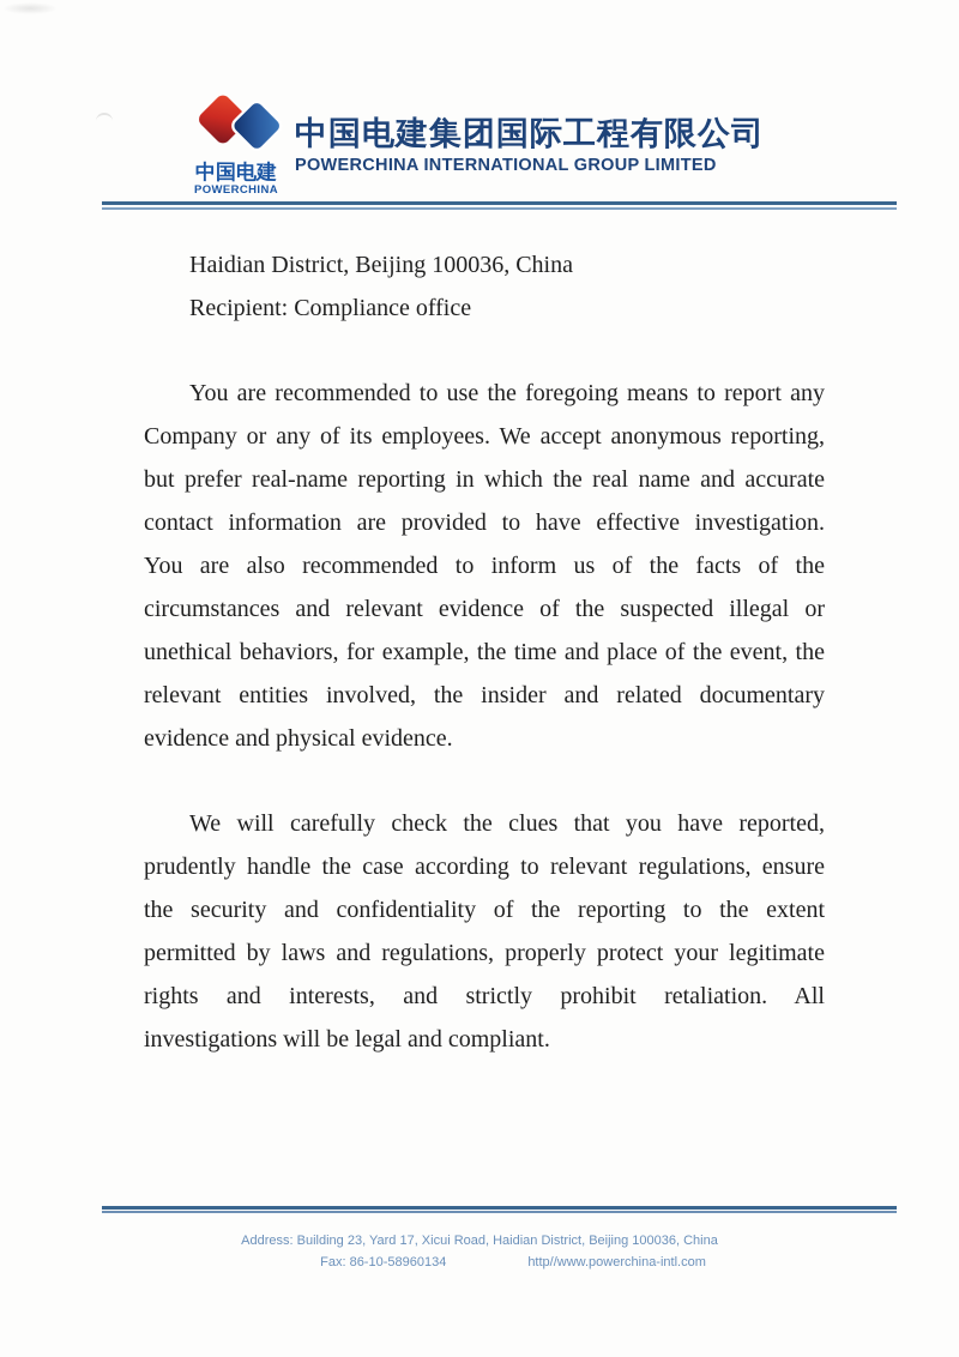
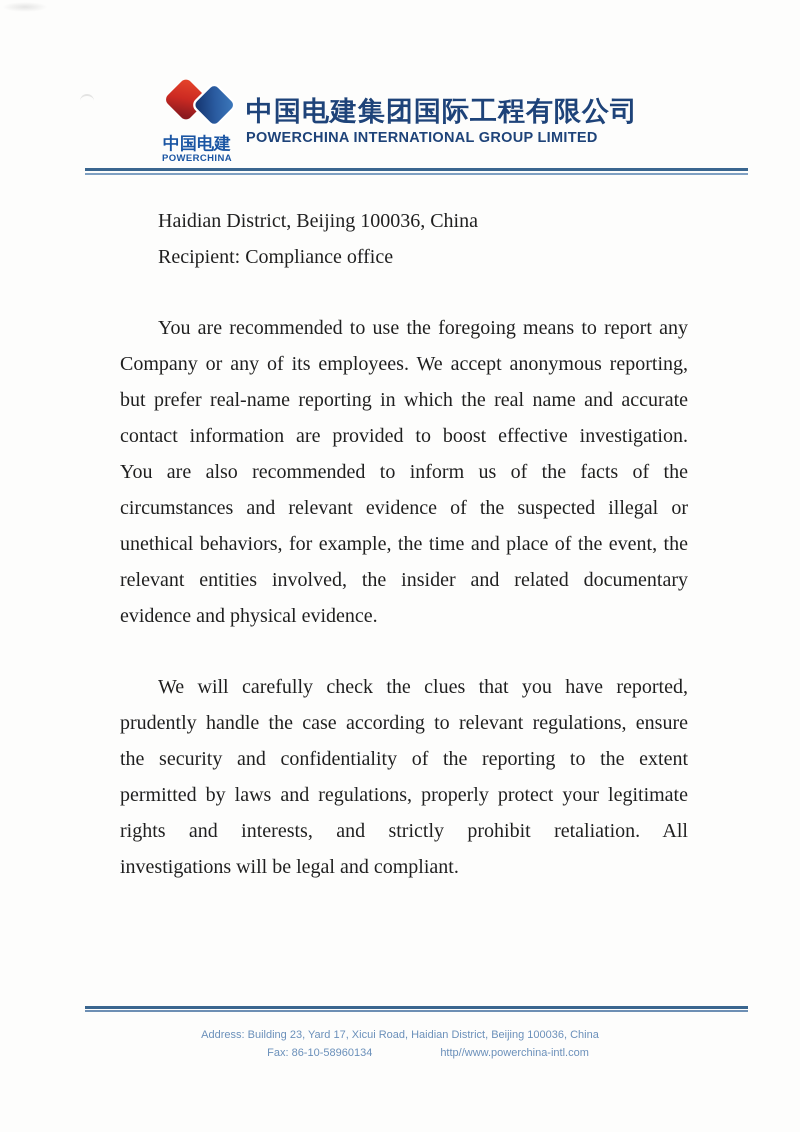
  中国电建
  POWERCHINA
  中国电建集团国际工程有限公司
  POWERCHINA INTERNATIONAL GROUP LIMITED
  Haidian District, Beijing 100036, China
  Recipient: Compliance office
  You are recommended to use the foregoing means to report any
  Company or any of its employees. We accept anonymous reporting,
  but prefer real-name reporting in which the real name and accurate
- contact information are provided to have effective investigation.
+ contact information are provided to boost effective investigation.
  You are also recommended to inform us of the facts of the
  circumstances and relevant evidence of the suspected illegal or
  unethical behaviors, for example, the time and place of the event, the
  relevant entities involved, the insider and related documentary
  evidence and physical evidence.
  We will carefully check the clues that you have reported,
  prudently handle the case according to relevant regulations, ensure
  the security and confidentiality of the reporting to the extent
  permitted by laws and regulations, properly protect your legitimate
  rights and interests, and strictly prohibit retaliation. All
  investigations will be legal and compliant.
  Address: Building 23, Yard 17, Xicui Road, Haidian District, Beijing 100036, China
  Fax: 86-10-58960134 http//www.powerchina-intl.com
